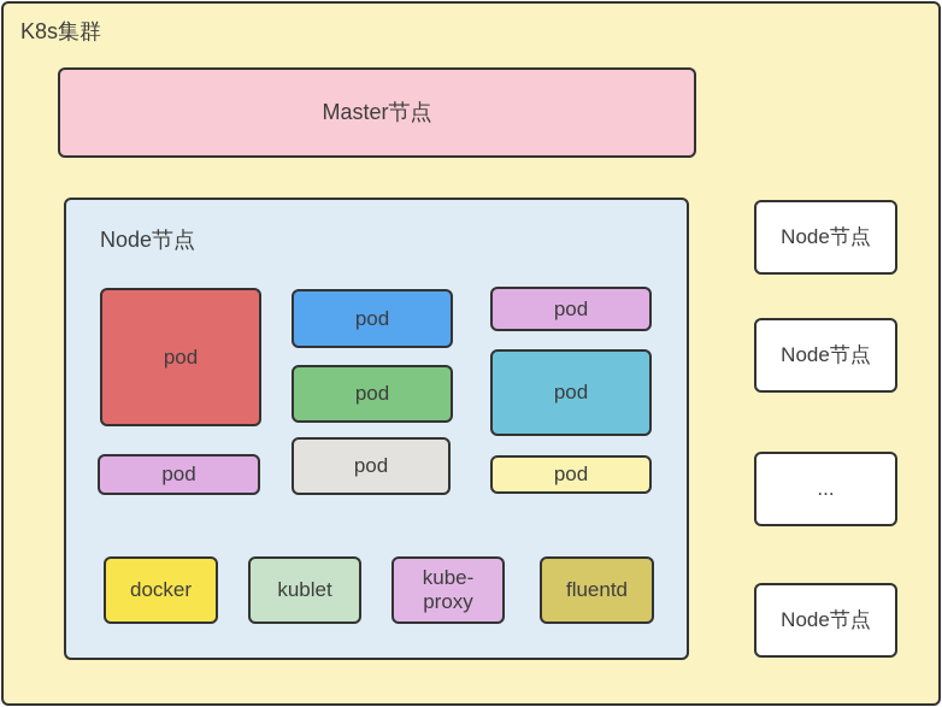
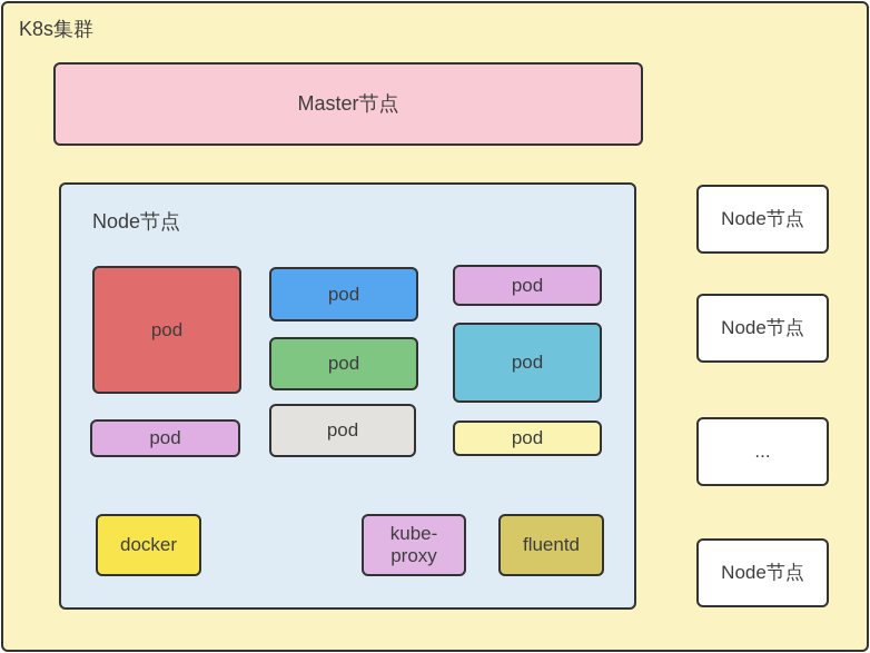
  K8s集群
  Master节点
  Node节点
  pod
  pod
  pod
  pod
  pod
  pod
  pod
  pod
  docker
- kublet
  kube-proxy
  fluentd
  Node节点
  Node节点
  ...
  Node节点
